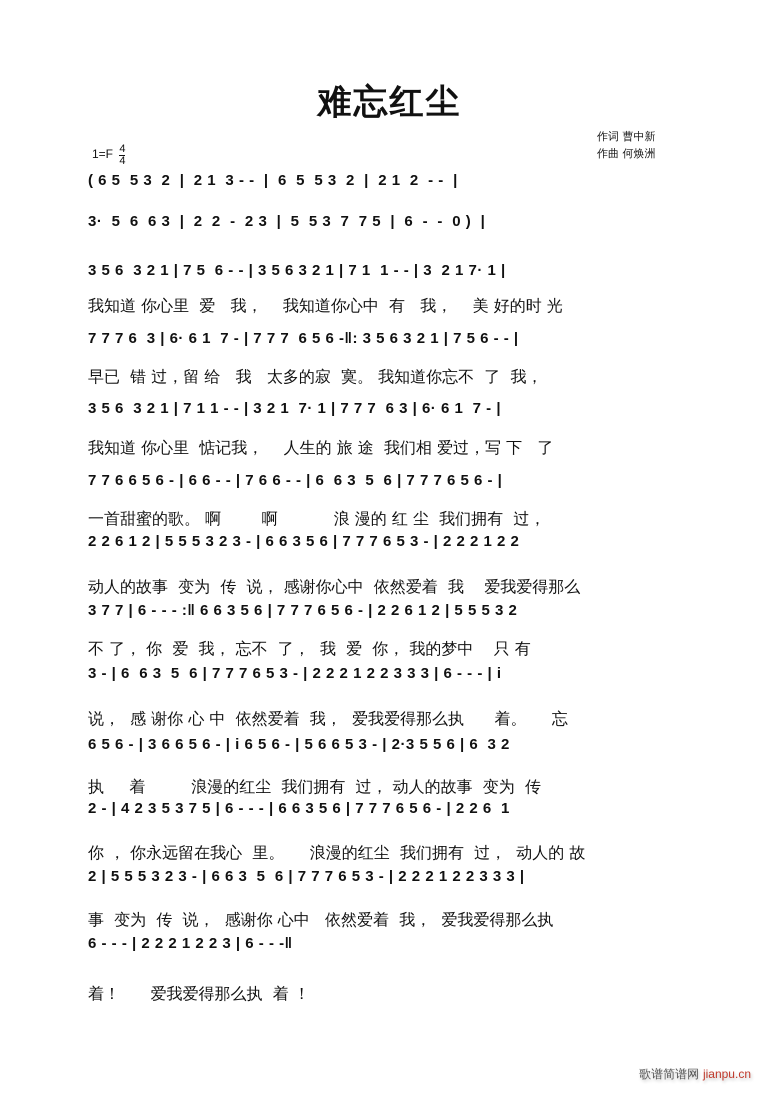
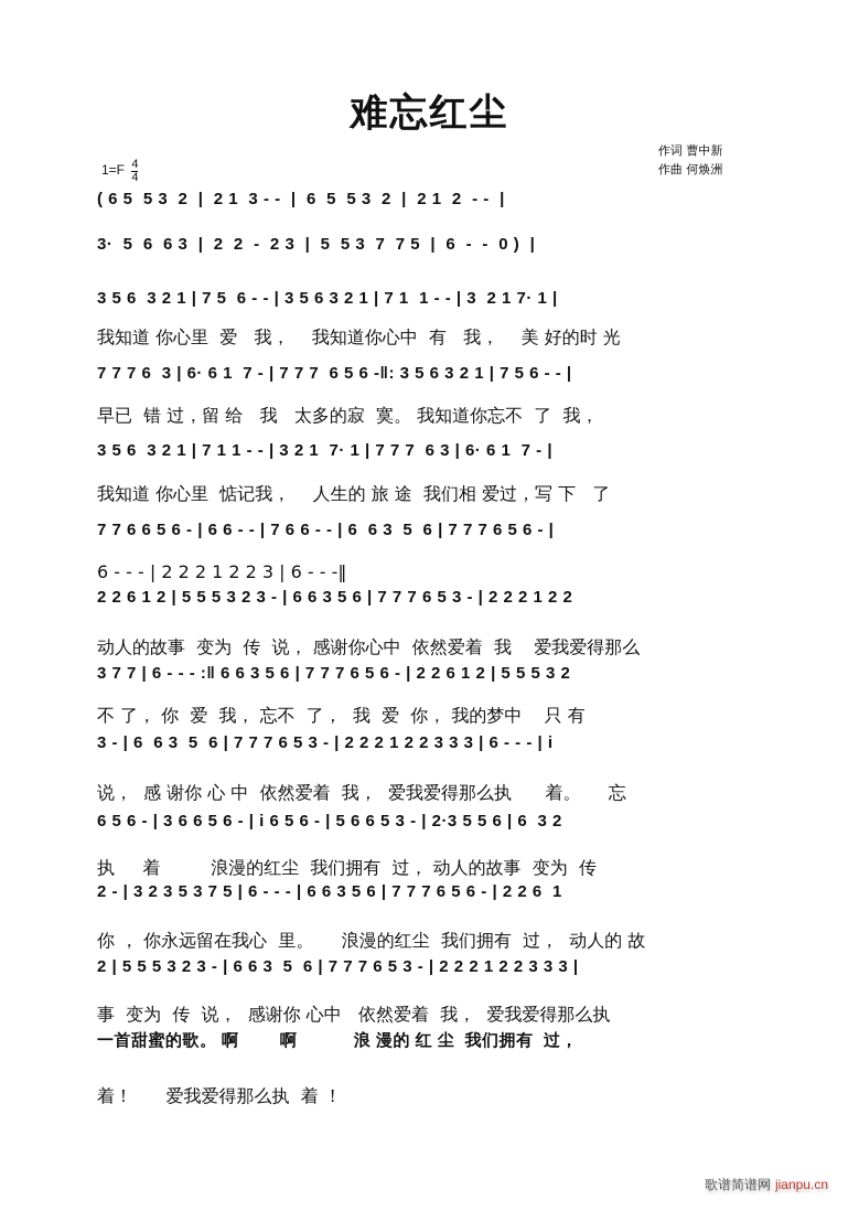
  难忘红尘
  1=F
  4
  4
  作词 曹中新
  作曲 何焕洲
  ( 6 5 5 3 2 | 2 1 3 - - | 6 5 5 3 2 | 2 1 2 - - |
  3· 5 6 6 3 | 2 2 - 2 3 | 5 5 3 7 7 5 | 6 - - 0 ) |
  3 5 6 3 2 1 | 7 5 6 - - | 3 5 6 3 2 1 | 7 1 1 - - | 3 2 1 7· 1 |
  我知道 你心里 爱 我， 我知道你心中 有 我， 美 好的时 光
  7 7 7 6 3 | 6· 6 1 7 - | 7 7 7 6 5 6 -‖: 3 5 6 3 2 1 | 7 5 6 - - |
  早已 错 过，留 给 我 太多的寂 寞。 我知道你忘不 了 我，
  3 5 6 3 2 1 | 7 1 1 - - | 3 2 1 7· 1 | 7 7 7 6 3 | 6· 6 1 7 - |
  我知道 你心里 惦记我， 人生的 旅 途 我们相 爱过，写 下 了
  7 7 6 6 5 6 - | 6 6 - - | 7 6 6 - - | 6 6 3 5 6 | 7 7 7 6 5 6 - |
- 一首甜蜜的歌。 啊 啊 浪 漫的 红 尘 我们拥有 过，
+ 6 - - - | 2 2 2 1 2 2 3 | 6 - - -‖
  2 2 6 1 2 | 5 5 5 3 2 3 - | 6 6 3 5 6 | 7 7 7 6 5 3 - | 2 2 2 1 2 2
  动人的故事 变为 传 说， 感谢你心中 依然爱着 我 爱我爱得那么
  3 7 7 | 6 - - - :‖ 6 6 3 5 6 | 7 7 7 6 5 6 - | 2 2 6 1 2 | 5 5 5 3 2
  不 了， 你 爱 我， 忘不 了， 我 爱 你， 我的梦中 只 有
  3 - | 6 6 3 5 6 | 7 7 7 6 5 3 - | 2 2 2 1 2 2 3 3 3 | 6 - - - | i
  说， 感 谢你 心 中 依然爱着 我， 爱我爱得那么执 着。 忘
  6 5 6 - | 3 6 6 5 6 - | i 6 5 6 - | 5 6 6 5 3 - | 2·3 5 5 6 | 6 3 2
  执 着 浪漫的红尘 我们拥有 过， 动人的故事 变为 传
- 2 - | 4 2 3 5 3 7 5 | 6 - - - | 6 6 3 5 6 | 7 7 7 6 5 6 - | 2 2 6 1
+ 2 - | 3 2 3 5 3 7 5 | 6 - - - | 6 6 3 5 6 | 7 7 7 6 5 6 - | 2 2 6 1
  你 ， 你永远留在我心 里。 浪漫的红尘 我们拥有 过， 动人的 故
  2 | 5 5 5 3 2 3 - | 6 6 3 5 6 | 7 7 7 6 5 3 - | 2 2 2 1 2 2 3 3 3 |
  事 变为 传 说， 感谢你 心中 依然爱着 我， 爱我爱得那么执
- 6 - - - | 2 2 2 1 2 2 3 | 6 - - -‖
+ 一首甜蜜的歌。 啊 啊 浪 漫的 红 尘 我们拥有 过，
  着！ 爱我爱得那么执 着 ！
  歌谱简谱网 jianpu.cn
